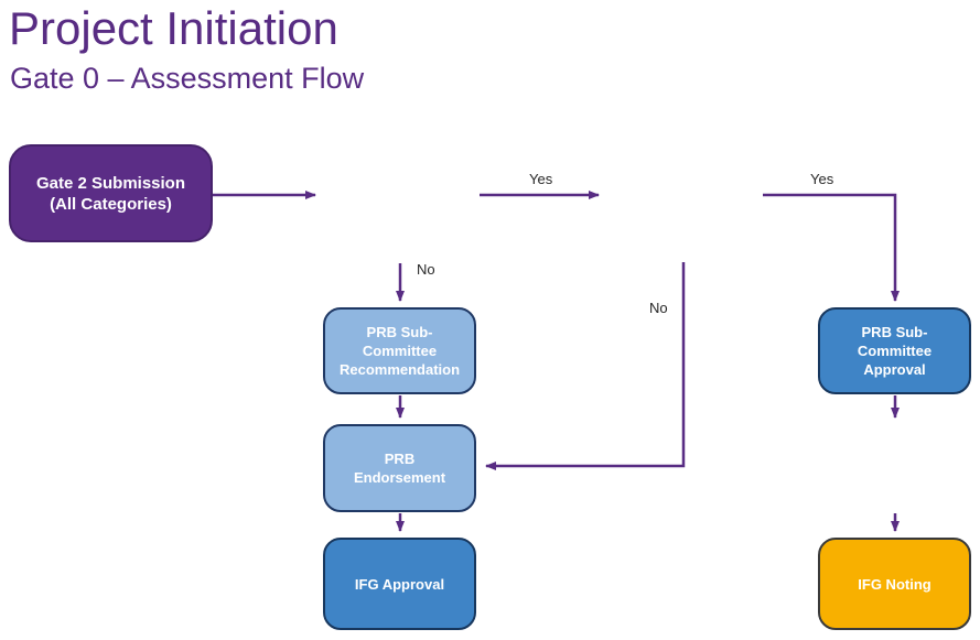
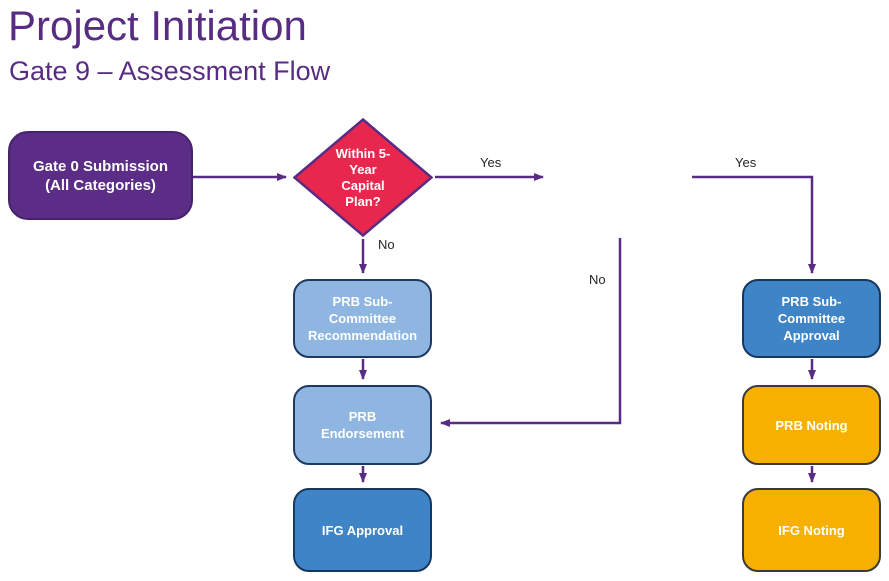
  Project Initiation
- Gate 0 – Assessment Flow
+ Gate 9 – Assessment Flow
- Gate 2 Submission (All Categories)
+ Gate 0 Submission (All Categories)
+ Within 5-Year Capital Plan?
  PRB Sub-Committee Recommendation
  PRB Endorsement
  IFG Approval
  PRB Sub-Committee Approval
+ PRB Noting
  IFG Noting
  Yes
  Yes
  No
  No
